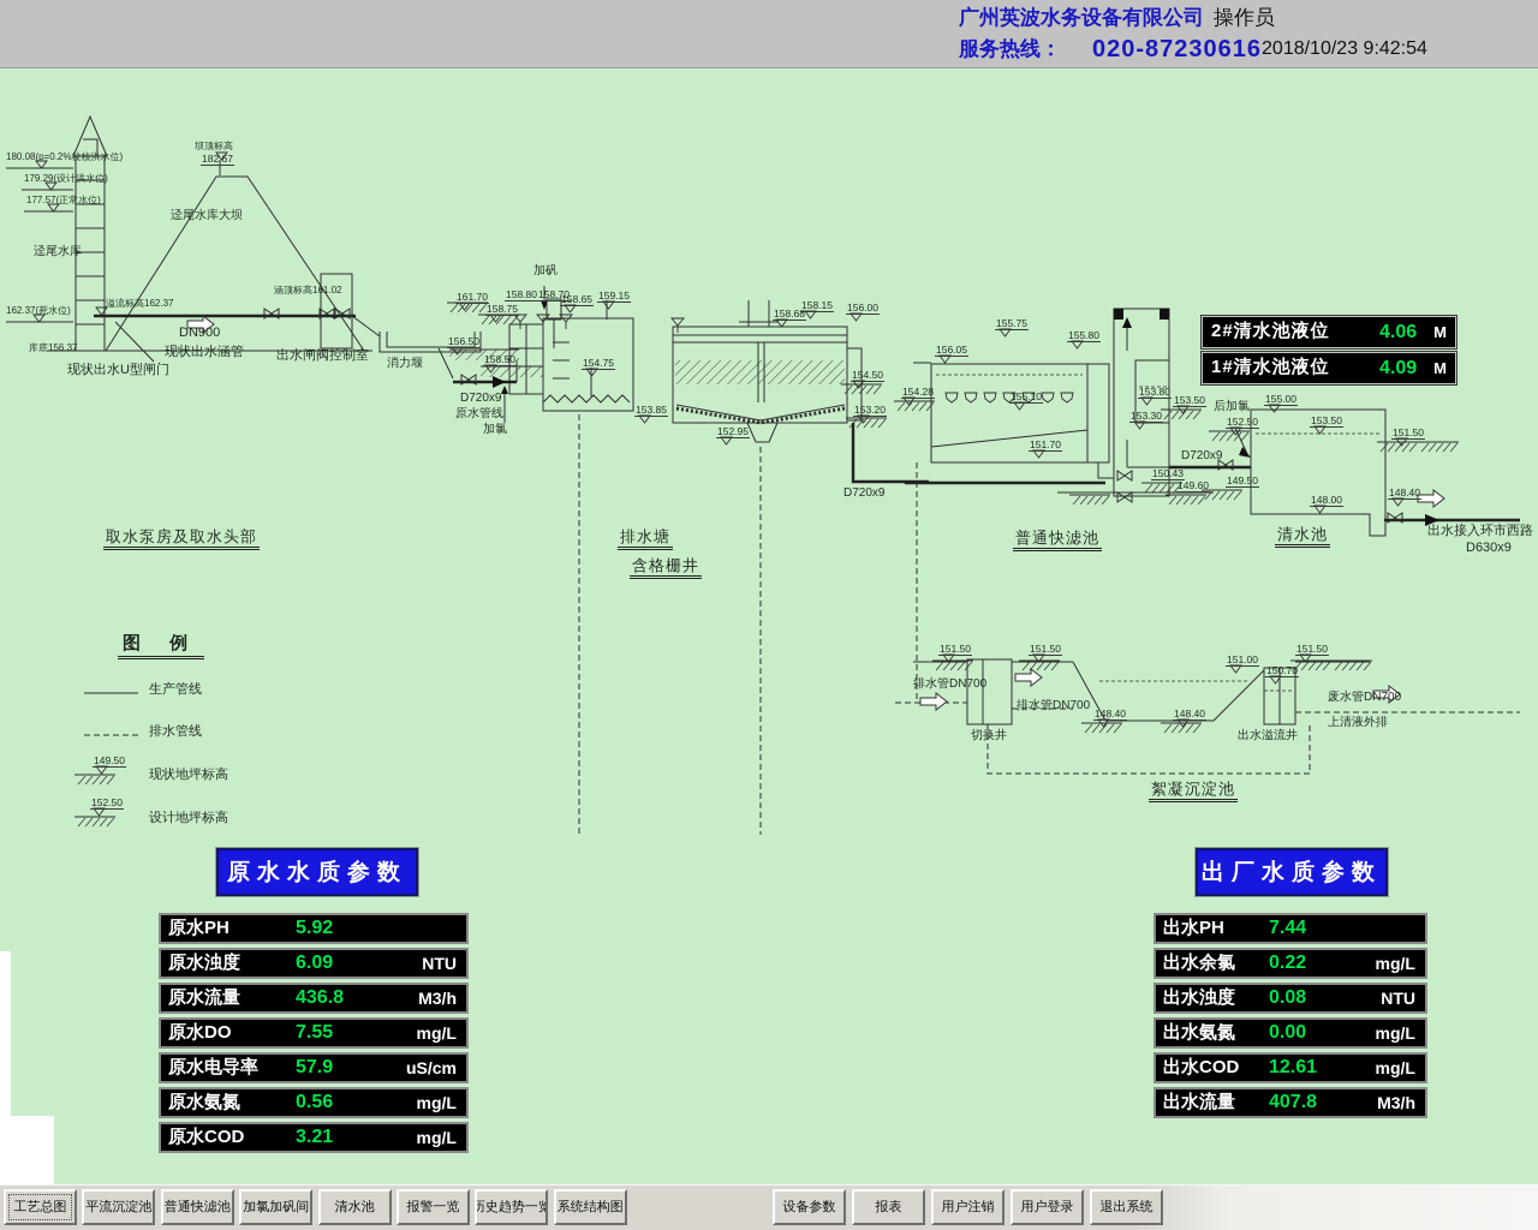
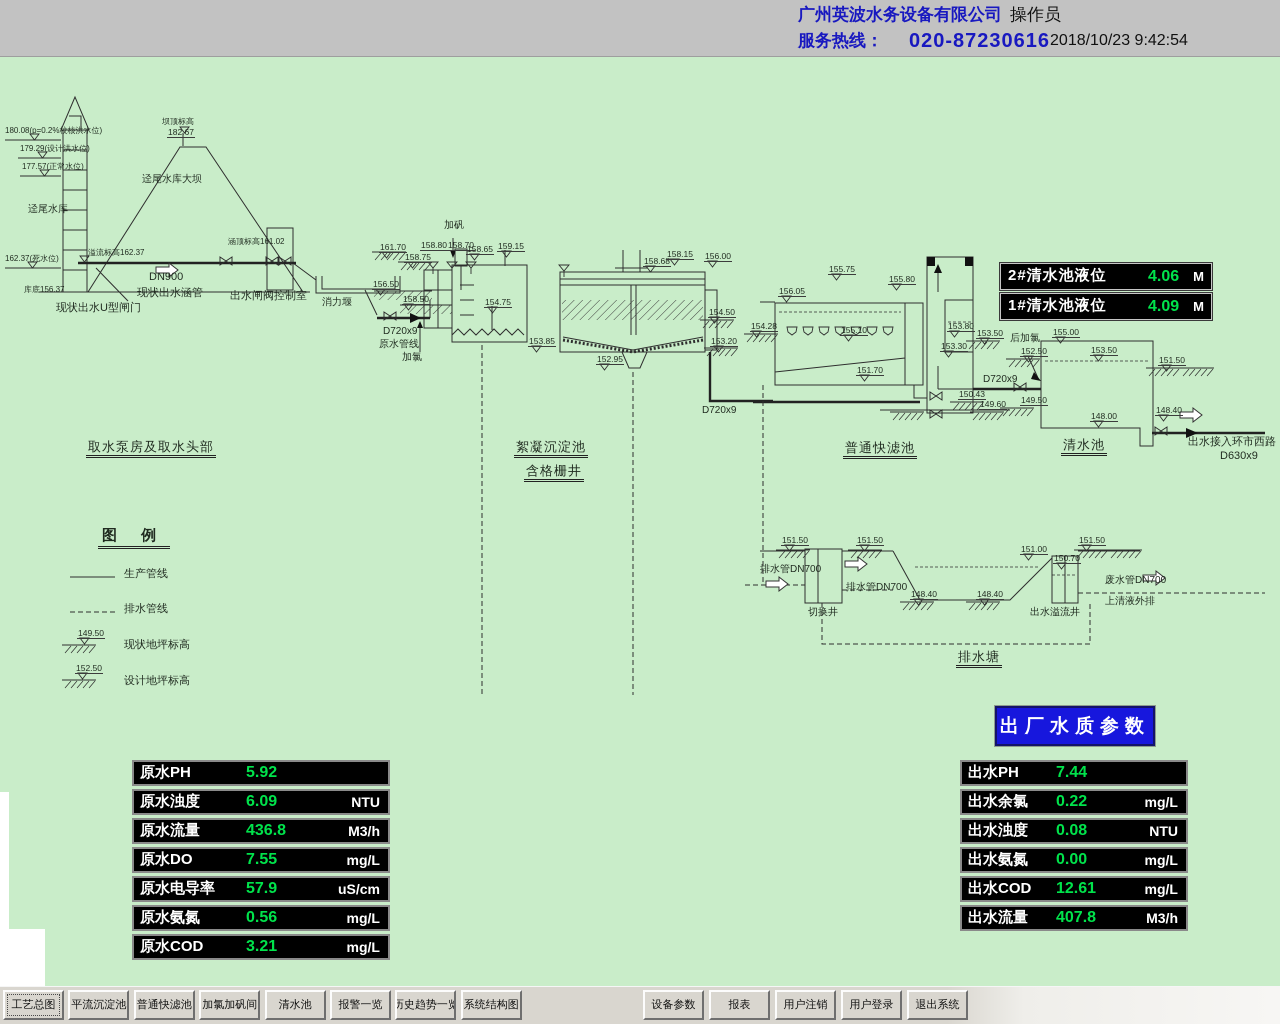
  广州英波水务设备有限公司
  操作员
  服务热线：
  020-87230616
  2018/10/23 9:42:54
  180.08(p=0.2%校核洪水位)
  179.29(设计洪水位)
  177.57(正常水位)
  迳尾水库
  162.37(死水位)
  溢流标高162.37
  库底156.37
  现状出水U型闸门
  坝顶标高
  182.67
  迳尾水库大坝
  涵顶标高161.02
  DN900
  现状出水涵管
  出水闸阀控制室
  取水泵房及取水头部
  消力堰
  161.70
  158.75
  156.50
  158.50
  D720x9
  原水管线
  加氯
  加矾
  158.80
  158.70
  158.65
  159.15
  154.75
  158.68
  158.15
  156.00
  154.50
  153.20
  153.85
  152.95
  D720x9
- 排水塘
+ 絮凝沉淀池
  含格栅井
  156.05
  155.75
  155.80
  155.10
  154.28
  151.70
  153.80
  153.30
  153.50
  D720x9
  150.43
  149.60
  普通快滤池
  后加氯
  155.00
  152.50
  153.50
  151.50
  149.50
  148.00
  148.40
  清水池
  出水接入环市西路
  D630x9
  151.50
  151.50
  151.00
  150.70
  151.50
  148.40
  148.40
  排水管DN700
  排水管DN700
  切换井
  出水溢流井
- 絮凝沉淀池
+ 排水塘
  废水管DN700
  上清液外排
  图 例
  生产管线
  排水管线
  149.50
  现状地坪标高
  152.50
  设计地坪标高
  2#清水池液位
  4.06
  M
  1#清水池液位
  4.09
  M
- 原水水质参数
  原水PH
  5.92
  原水浊度
  6.09
  NTU
  原水流量
  436.8
  M3/h
  原水DO
  7.55
  mg/L
  原水电导率
  57.9
  uS/cm
  原水氨氮
  0.56
  mg/L
  原水COD
  3.21
  mg/L
  出厂水质参数
  出水PH
  7.44
  出水余氯
  0.22
  mg/L
  出水浊度
  0.08
  NTU
  出水氨氮
  0.00
  mg/L
  出水COD
  12.61
  mg/L
  出水流量
  407.8
  M3/h
  工艺总图
  平流沉淀池
  普通快滤池
  加氯加矾间
  清水池
  报警一览
  历史趋势一览
  系统结构图
  设备参数
  报表
  用户注销
  用户登录
  退出系统
